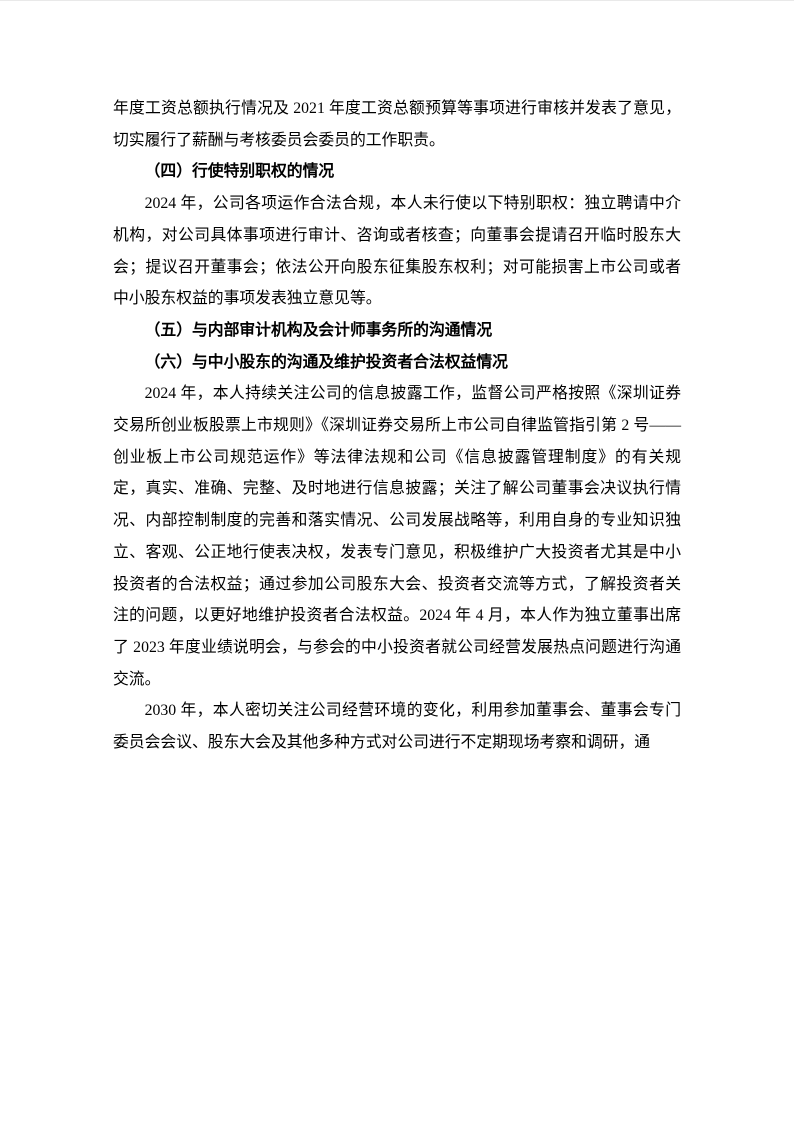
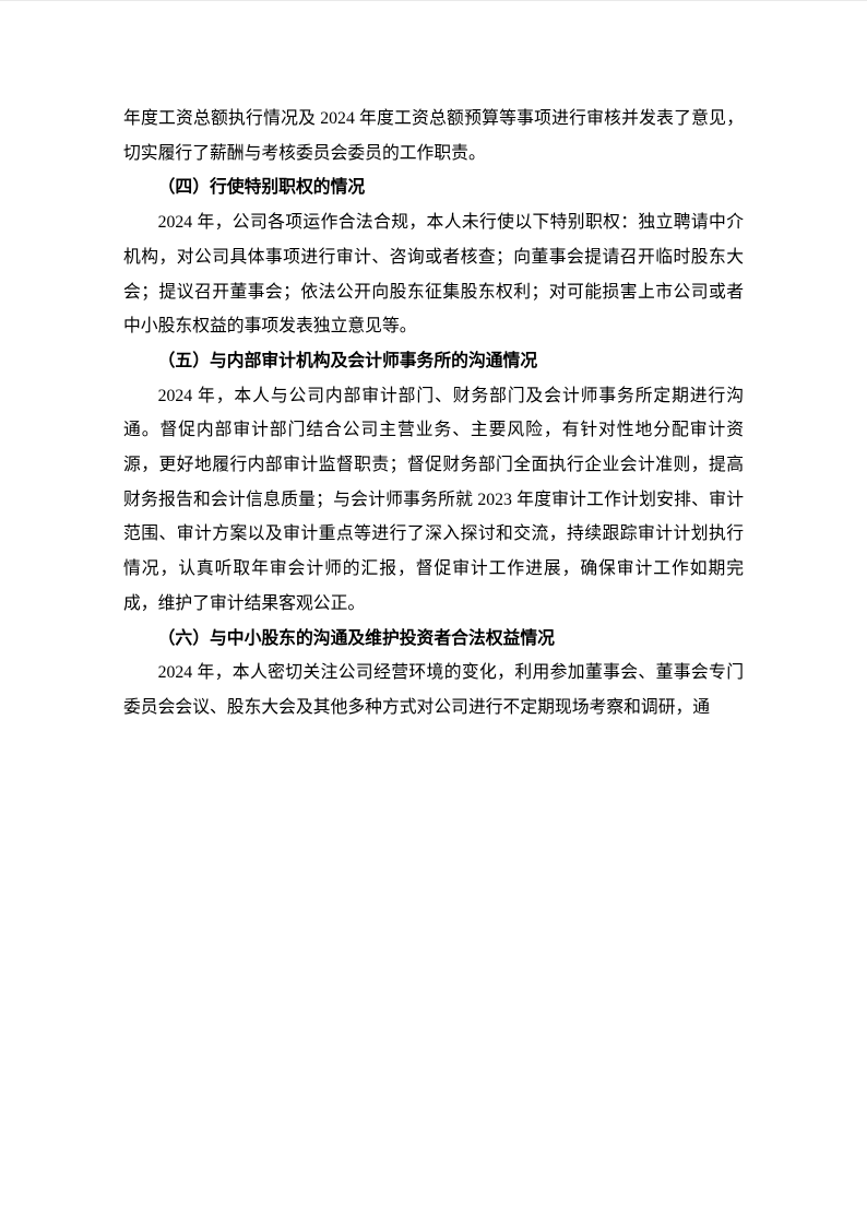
- 年度工资总额执行情况及 2021 年度工资总额预算等事项进行审核并发表了意见，切实履行了薪酬与考核委员会委员的工作职责。
+ 年度工资总额执行情况及 2024 年度工资总额预算等事项进行审核并发表了意见，切实履行了薪酬与考核委员会委员的工作职责。
  （四）行使特别职权的情况
  2024 年，公司各项运作合法合规，本人未行使以下特别职权：独立聘请中介机构，对公司具体事项进行审计、咨询或者核查；向董事会提请召开临时股东大会；提议召开董事会；依法公开向股东征集股东权利；对可能损害上市公司或者中小股东权益的事项发表独立意见等。
  （五）与内部审计机构及会计师事务所的沟通情况
+ 2024 年，本人与公司内部审计部门、财务部门及会计师事务所定期进行沟通。督促内部审计部门结合公司主营业务、主要风险，有针对性地分配审计资源，更好地履行内部审计监督职责；督促财务部门全面执行企业会计准则，提高财务报告和会计信息质量；与会计师事务所就 2023 年度审计工作计划安排、审计范围、审计方案以及审计重点等进行了深入探讨和交流，持续跟踪审计计划执行情况，认真听取年审会计师的汇报，督促审计工作进展，确保审计工作如期完成，维护了审计结果客观公正。
  （六）与中小股东的沟通及维护投资者合法权益情况
- 2024 年，本人持续关注公司的信息披露工作，监督公司严格按照《深圳证券交易所创业板股票上市规则》《深圳证券交易所上市公司自律监管指引第 2 号——创业板上市公司规范运作》等法律法规和公司《信息披露管理制度》的有关规定，真实、准确、完整、及时地进行信息披露；关注了解公司董事会决议执行情况、内部控制制度的完善和落实情况、公司发展战略等，利用自身的专业知识独立、客观、公正地行使表决权，发表专门意见，积极维护广大投资者尤其是中小投资者的合法权益；通过参加公司股东大会、投资者交流等方式，了解投资者关注的问题，以更好地维护投资者合法权益。2024 年 4 月，本人作为独立董事出席了 2023 年度业绩说明会，与参会的中小投资者就公司经营发展热点问题进行沟通交流。
- 2030 年，本人密切关注公司经营环境的变化，利用参加董事会、董事会专门委员会会议、股东大会及其他多种方式对公司进行不定期现场考察和调研，通
+ 2024 年，本人密切关注公司经营环境的变化，利用参加董事会、董事会专门委员会会议、股东大会及其他多种方式对公司进行不定期现场考察和调研，通
